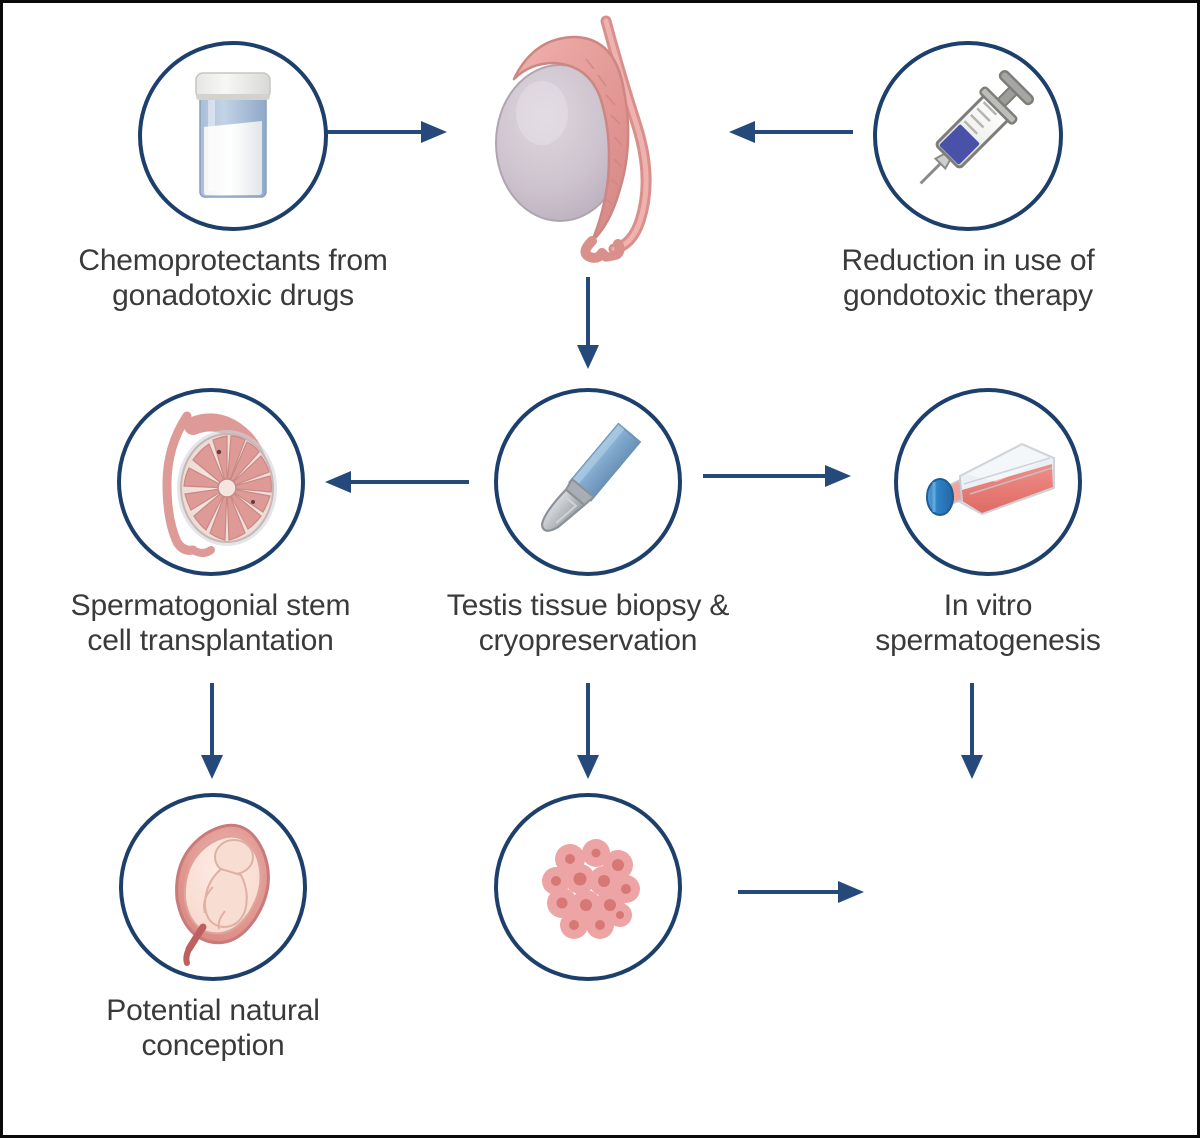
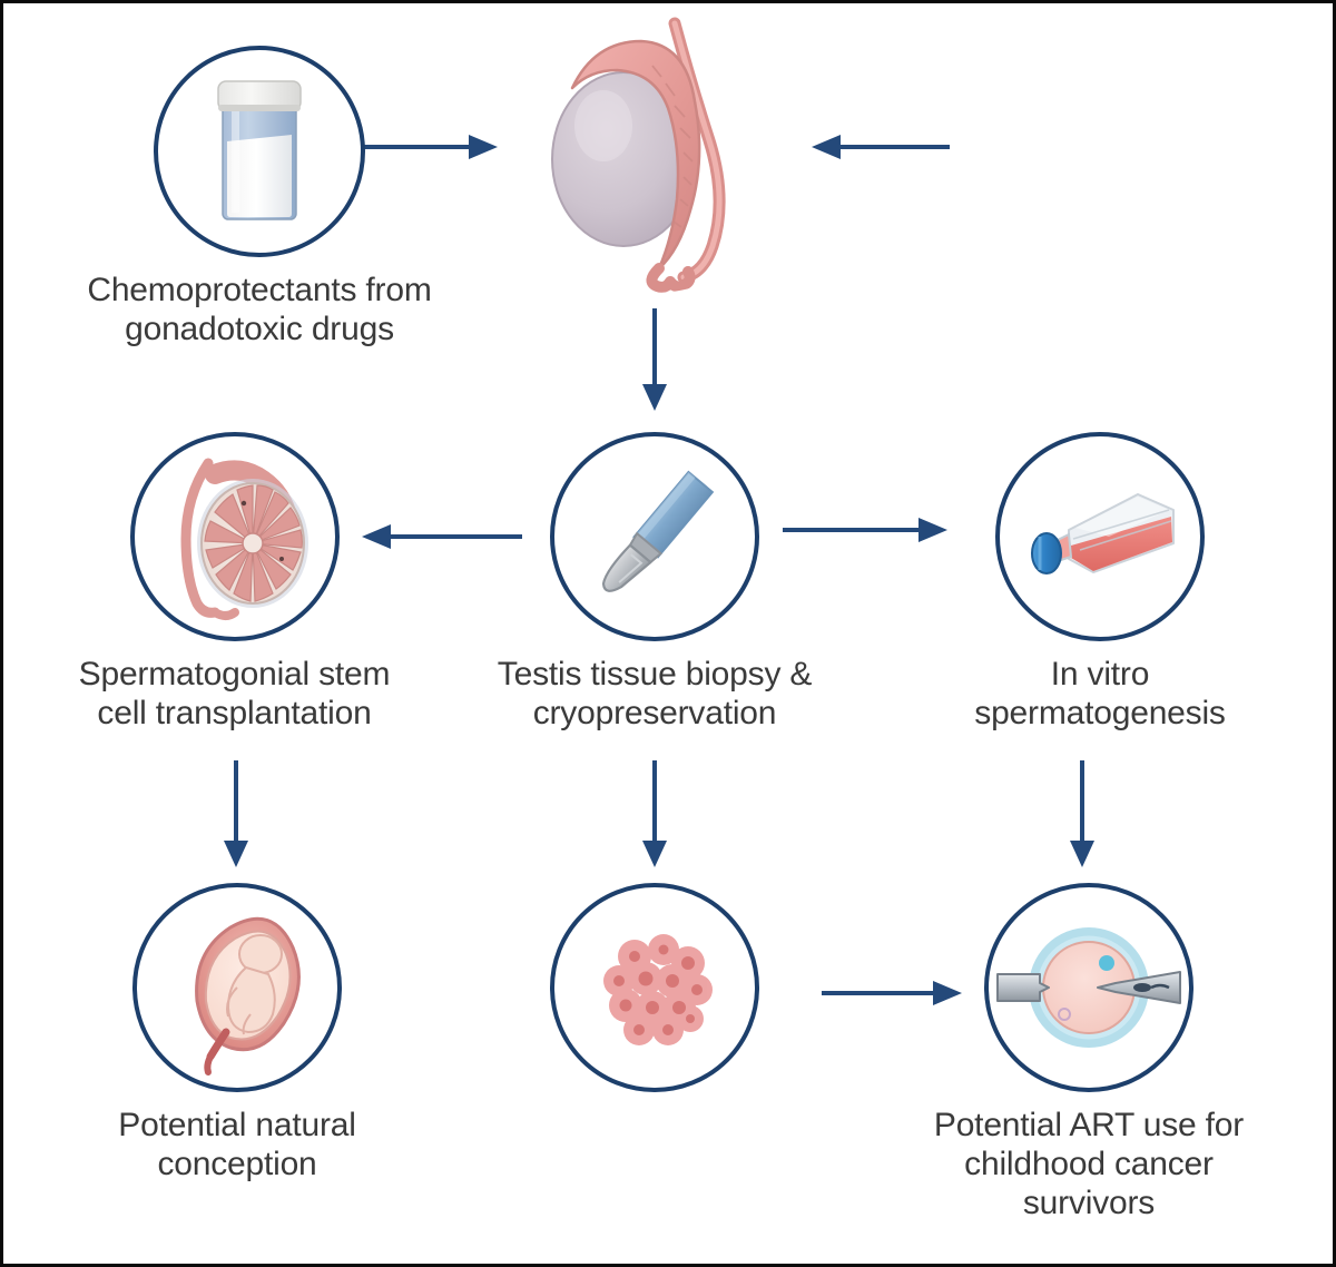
  Chemoprotectants from
  gonadotoxic drugs
- Reduction in use of
- gondotoxic therapy
  Spermatogonial stem
  cell transplantation
  Testis tissue biopsy &
  cryopreservation
  In vitro
  spermatogenesis
  Potential natural
  conception
+ Potential ART use for
+ childhood cancer
+ survivors
